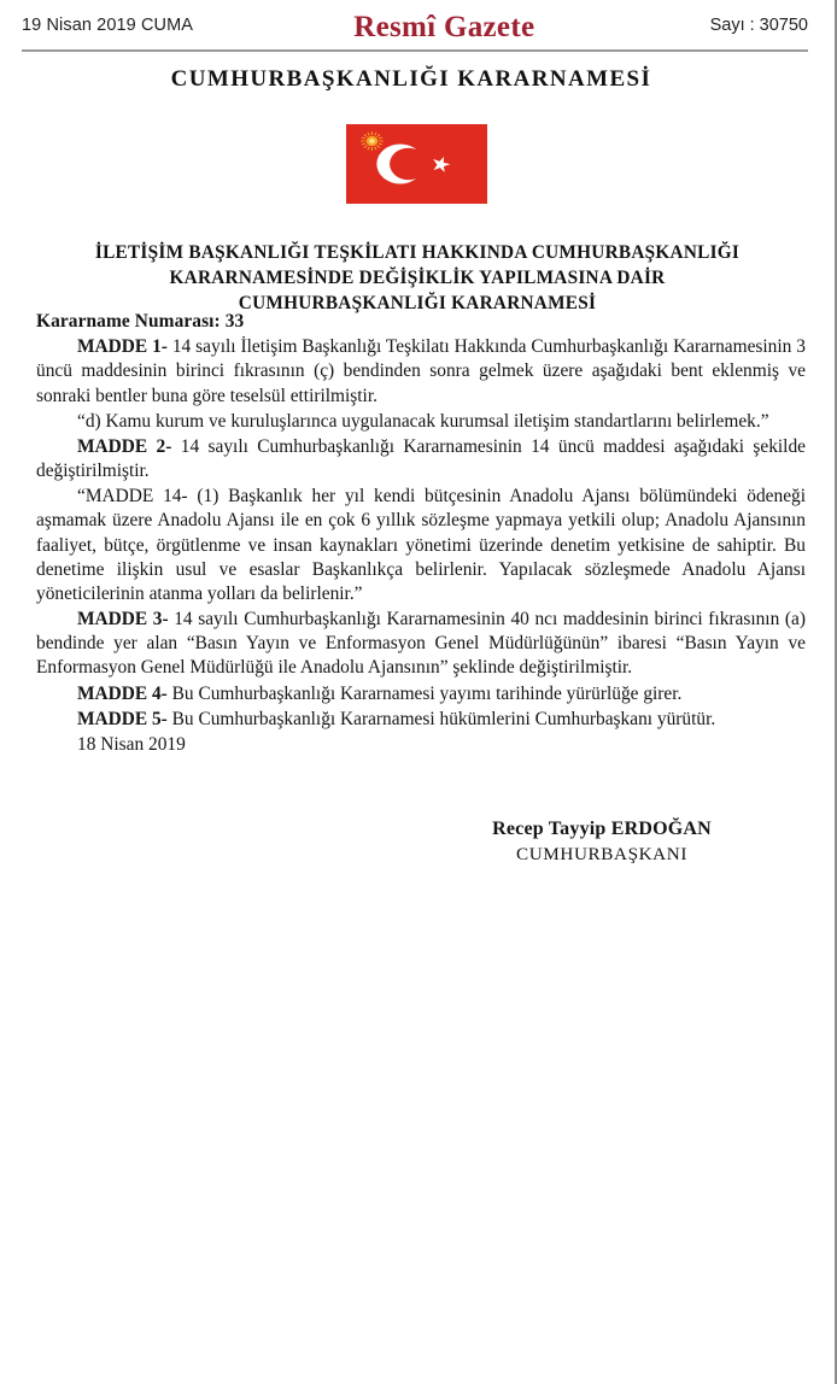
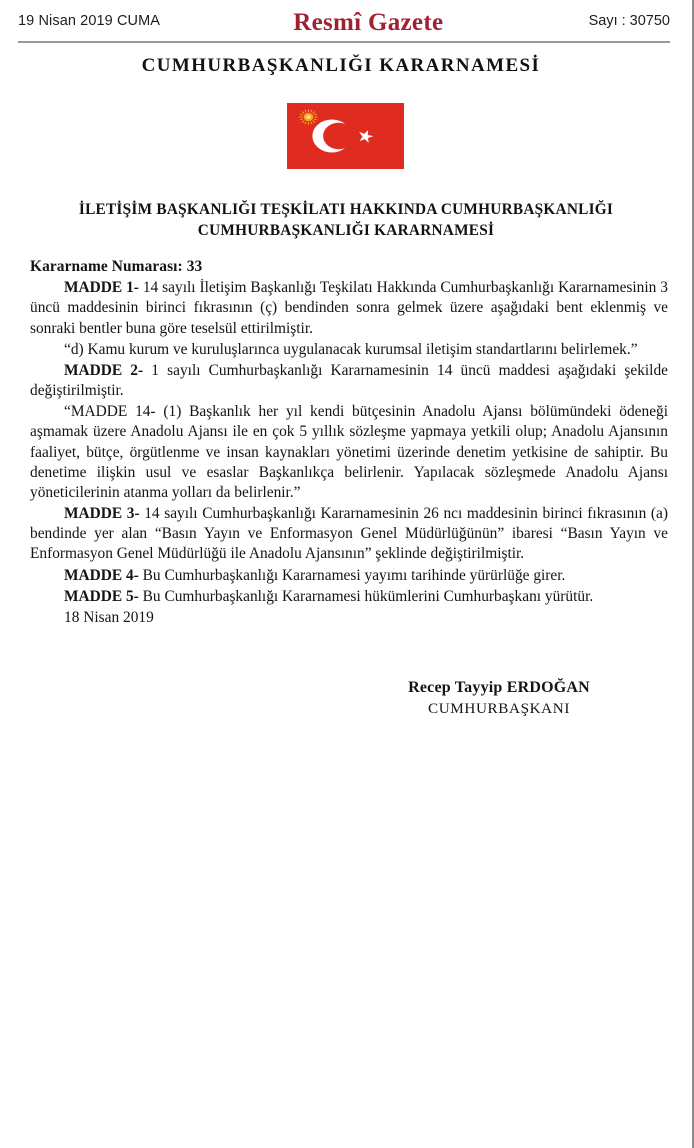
  19 Nisan 2019 CUMA
  Resmî Gazete
  Sayı : 30750
  CUMHURBAŞKANLIĞI KARARNAMESİ
  İLETİŞİM BAŞKANLIĞI TEŞKİLATI HAKKINDA CUMHURBAŞKANLIĞI
- KARARNAMESİNDE DEĞİŞİKLİK YAPILMASINA DAİR
  CUMHURBAŞKANLIĞI KARARNAMESİ
  Kararname Numarası: 33
  MADDE 1- 14 sayılı İletişim Başkanlığı Teşkilatı Hakkında Cumhurbaşkanlığı Kararnamesinin 3 üncü maddesinin birinci fıkrasının (ç) bendinden sonra gelmek üzere aşağıdaki bent eklenmiş ve sonraki bentler buna göre teselsül ettirilmiştir.
  “d) Kamu kurum ve kuruluşlarınca uygulanacak kurumsal iletişim standartlarını belirlemek.”
- MADDE 2- 14 sayılı Cumhurbaşkanlığı Kararnamesinin 14 üncü maddesi aşağıdaki şekilde değiştirilmiştir.
+ MADDE 2- 1 sayılı Cumhurbaşkanlığı Kararnamesinin 14 üncü maddesi aşağıdaki şekilde değiştirilmiştir.
- “MADDE 14- (1) Başkanlık her yıl kendi bütçesinin Anadolu Ajansı bölümündeki ödeneği aşmamak üzere Anadolu Ajansı ile en çok 6 yıllık sözleşme yapmaya yetkili olup; Anadolu Ajansının faaliyet, bütçe, örgütlenme ve insan kaynakları yönetimi üzerinde denetim yetkisine de sahiptir. Bu denetime ilişkin usul ve esaslar Başkanlıkça belirlenir. Yapılacak sözleşmede Anadolu Ajansı yöneticilerinin atanma yolları da belirlenir.”
+ “MADDE 14- (1) Başkanlık her yıl kendi bütçesinin Anadolu Ajansı bölümündeki ödeneği aşmamak üzere Anadolu Ajansı ile en çok 5 yıllık sözleşme yapmaya yetkili olup; Anadolu Ajansının faaliyet, bütçe, örgütlenme ve insan kaynakları yönetimi üzerinde denetim yetkisine de sahiptir. Bu denetime ilişkin usul ve esaslar Başkanlıkça belirlenir. Yapılacak sözleşmede Anadolu Ajansı yöneticilerinin atanma yolları da belirlenir.”
- MADDE 3- 14 sayılı Cumhurbaşkanlığı Kararnamesinin 40 ncı maddesinin birinci fıkrasının (a) bendinde yer alan “Basın Yayın ve Enformasyon Genel Müdürlüğünün” ibaresi “Basın Yayın ve Enformasyon Genel Müdürlüğü ile Anadolu Ajansının” şeklinde değiştirilmiştir.
+ MADDE 3- 14 sayılı Cumhurbaşkanlığı Kararnamesinin 26 ncı maddesinin birinci fıkrasının (a) bendinde yer alan “Basın Yayın ve Enformasyon Genel Müdürlüğünün” ibaresi “Basın Yayın ve Enformasyon Genel Müdürlüğü ile Anadolu Ajansının” şeklinde değiştirilmiştir.
  MADDE 4- Bu Cumhurbaşkanlığı Kararnamesi yayımı tarihinde yürürlüğe girer.
  MADDE 5- Bu Cumhurbaşkanlığı Kararnamesi hükümlerini Cumhurbaşkanı yürütür.
  18 Nisan 2019
  Recep Tayyip ERDOĞAN
  CUMHURBAŞKANI
